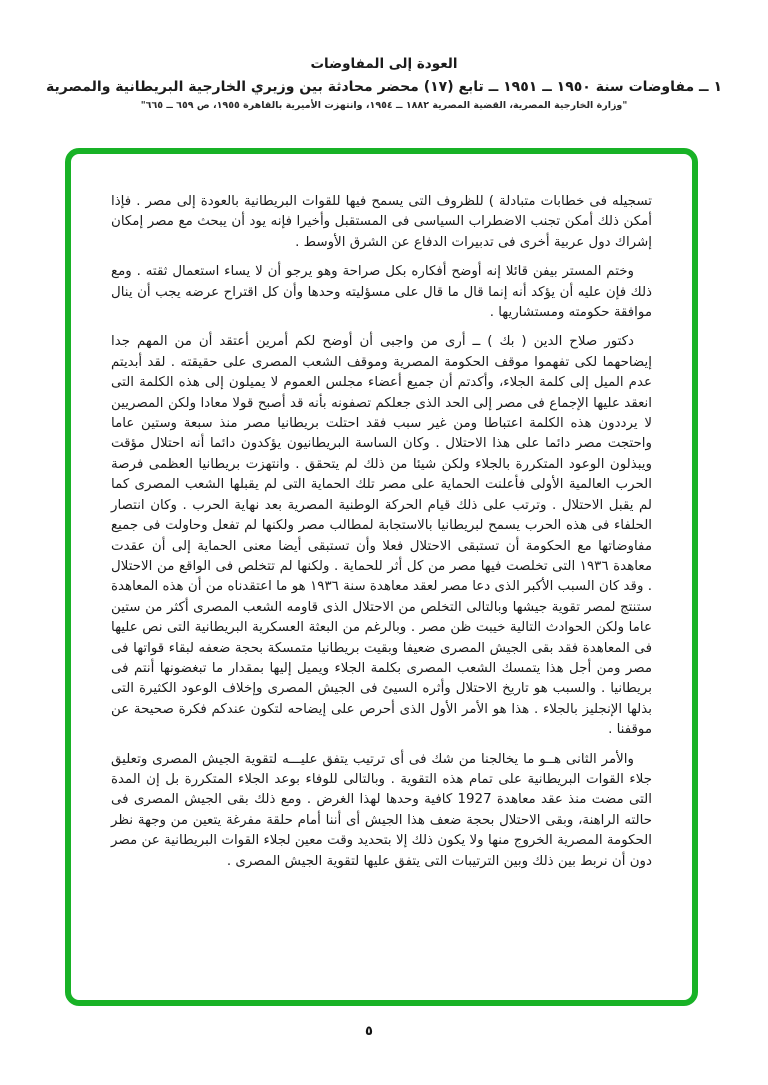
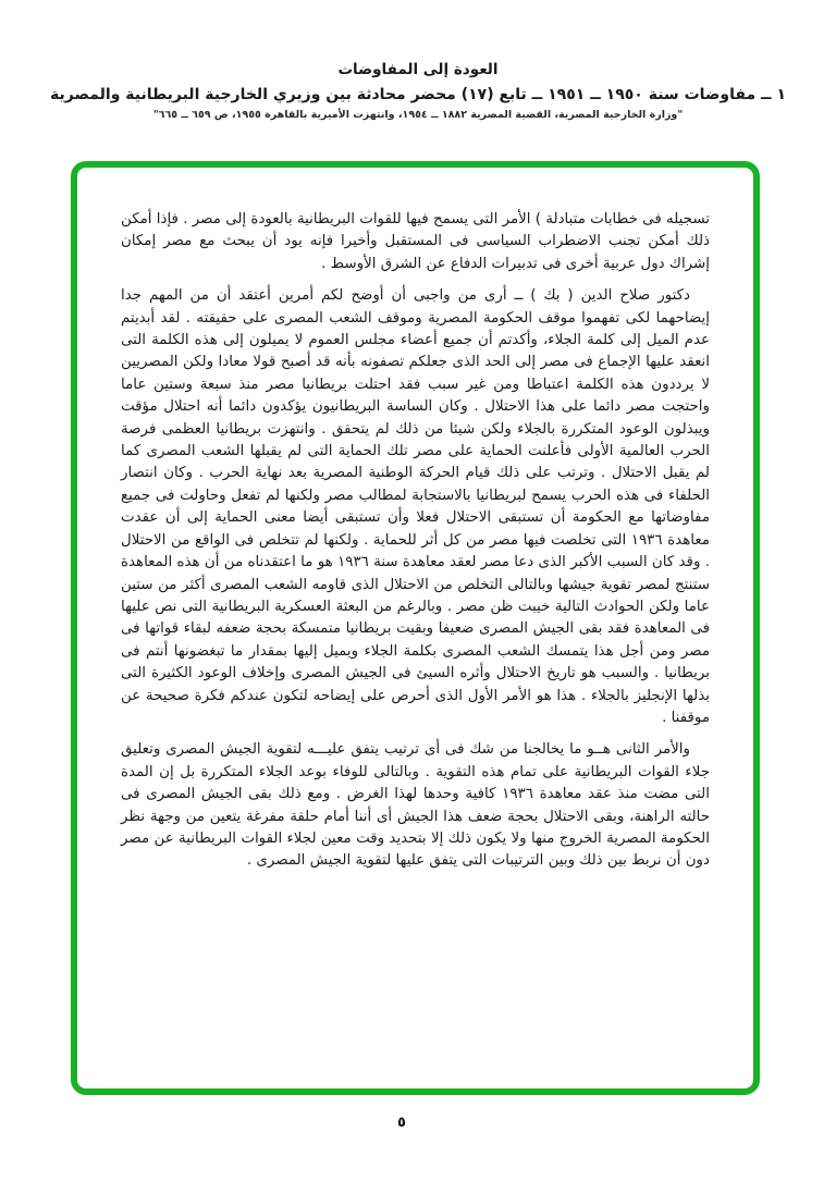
  العودة إلى المفاوضات
  ١ ــ مفاوضات سنة ١٩٥٠ ــ ١٩٥١ ــ تابع (١٧) محضر محادثة بين وزيري الخارجية البريطانية والمصرية
  "وزارة الخارجية المصرية، القضية المصرية ١٨٨٢ ــ ١٩٥٤، وانتهزت الأميرية بالقاهرة ١٩٥٥، ص ٦٥٩ ــ ٦٦٥"
- تسجيله فى خطابات متبادلة ) للظروف التى يسمح فيها للقوات البريطانية بالعودة إلى مصر . فإذا أمكن ذلك أمكن تجنب الاضطراب السياسى فى المستقبل وأخيرا فإنه يود أن يبحث مع مصر إمكان إشراك دول عربية أخرى فى تدبيرات الدفاع عن الشرق الأوسط .
+ تسجيله فى خطابات متبادلة ) الأمر التى يسمح فيها للقوات البريطانية بالعودة إلى مصر . فإذا أمكن ذلك أمكن تجنب الاضطراب السياسى فى المستقبل وأخيرا فإنه يود أن يبحث مع مصر إمكان إشراك دول عربية أخرى فى تدبيرات الدفاع عن الشرق الأوسط .
- وختم المستر بيفن قائلا إنه أوضح أفكاره بكل صراحة وهو يرجو أن لا يساء استعمال ثقته . ومع ذلك فإن عليه أن يؤكد أنه إنما قال ما قال على مسؤليته وحدها وأن كل اقتراح عرضه يجب أن ينال موافقة حكومته ومستشاريها .
  دكتور صلاح الدين ( بك ) ــ أرى من واجبى أن أوضح لكم أمرين أعتقد أن من المهم جدا إيضاحهما لكى تفهموا موقف الحكومة المصرية وموقف الشعب المصرى على حقيقته . لقد أبديتم عدم الميل إلى كلمة الجلاء، وأكدتم أن جميع أعضاء مجلس العموم لا يميلون إلى هذه الكلمة التى انعقد عليها الإجماع فى مصر إلى الحد الذى جعلكم تصفونه بأنه قد أصبح قولا معادا ولكن المصريين لا يرددون هذه الكلمة اعتباطا ومن غير سبب فقد احتلت بريطانيا مصر منذ سبعة وستين عاما واحتجت مصر دائما على هذا الاحتلال . وكان الساسة البريطانيون يؤكدون دائما أنه احتلال مؤقت ويبذلون الوعود المتكررة بالجلاء ولكن شيئا من ذلك لم يتحقق . وانتهزت بريطانيا العظمى فرصة الحرب العالمية الأولى فأعلنت الحماية على مصر تلك الحماية التى لم يقبلها الشعب المصرى كما لم يقبل الاحتلال . وترتب على ذلك قيام الحركة الوطنية المصرية بعد نهاية الحرب . وكان انتصار الحلفاء فى هذه الحرب يسمح لبريطانيا بالاستجابة لمطالب مصر ولكنها لم تفعل وحاولت فى جميع مفاوضاتها مع الحكومة أن تستبقى الاحتلال فعلا وأن تستبقى أيضا معنى الحماية إلى أن عقدت معاهدة ١٩٣٦ التى تخلصت فيها مصر من كل أثر للحماية . ولكنها لم تتخلص فى الواقع من الاحتلال . وقد كان السبب الأكبر الذى دعا مصر لعقد معاهدة سنة ١٩٣٦ هو ما اعتقدناه من أن هذه المعاهدة ستنتج لمصر تقوية جيشها وبالتالى التخلص من الاحتلال الذى قاومه الشعب المصرى أكثر من ستين عاما ولكن الحوادث التالية خيبت ظن مصر . وبالرغم من البعثة العسكرية البريطانية التى نص عليها فى المعاهدة فقد بقى الجيش المصرى ضعيفا وبقيت بريطانيا متمسكة بحجة ضعفه لبقاء قواتها فى مصر ومن أجل هذا يتمسك الشعب المصرى بكلمة الجلاء ويميل إليها بمقدار ما تبغضونها أنتم فى بريطانيا . والسبب هو تاريخ الاحتلال وأثره السيئ فى الجيش المصرى وإخلاف الوعود الكثيرة التى بذلها الإنجليز بالجلاء . هذا هو الأمر الأول الذى أحرص على إيضاحه لتكون عندكم فكرة صحيحة عن موقفنا .
- والأمر الثانى هــو ما يخالجنا من شك فى أى ترتيب يتفق عليـــه لتقوية الجيش المصرى وتعليق جلاء القوات البريطانية على تمام هذه التقوية . وبالتالى للوفاء بوعد الجلاء المتكررة بل إن المدة التى مضت منذ عقد معاهدة 1927 كافية وحدها لهذا الغرض . ومع ذلك بقى الجيش المصرى فى حالته الراهنة، وبقى الاحتلال بحجة ضعف هذا الجيش أى أننا أمام حلقة مفرغة يتعين من وجهة نظر الحكومة المصرية الخروج منها ولا يكون ذلك إلا بتحديد وقت معين لجلاء القوات البريطانية عن مصر دون أن نربط بين ذلك وبين الترتيبات التى يتفق عليها لتقوية الجيش المصرى .
+ والأمر الثانى هــو ما يخالجنا من شك فى أى ترتيب يتفق عليـــه لتقوية الجيش المصرى وتعليق جلاء القوات البريطانية على تمام هذه التقوية . وبالتالى للوفاء بوعد الجلاء المتكررة بل إن المدة التى مضت منذ عقد معاهدة ١٩٣٦ كافية وحدها لهذا الغرض . ومع ذلك بقى الجيش المصرى فى حالته الراهنة، وبقى الاحتلال بحجة ضعف هذا الجيش أى أننا أمام حلقة مفرغة يتعين من وجهة نظر الحكومة المصرية الخروج منها ولا يكون ذلك إلا بتحديد وقت معين لجلاء القوات البريطانية عن مصر دون أن نربط بين ذلك وبين الترتيبات التى يتفق عليها لتقوية الجيش المصرى .
  ٥
